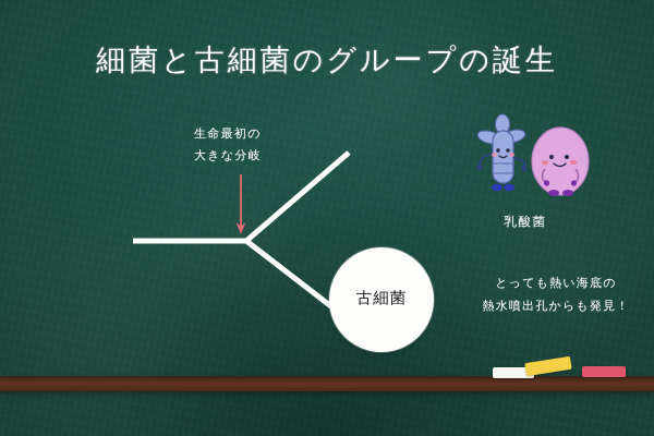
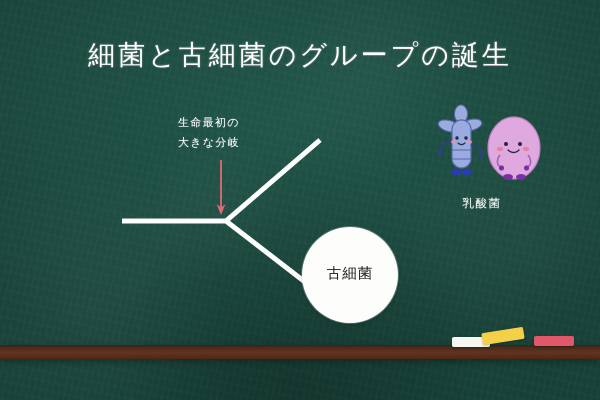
  細菌と古細菌のグループの誕生
  古細菌
  生命最初の
  大きな分岐
  乳酸菌
- とっても熱い海底の
- 熱水噴出孔からも発見！
